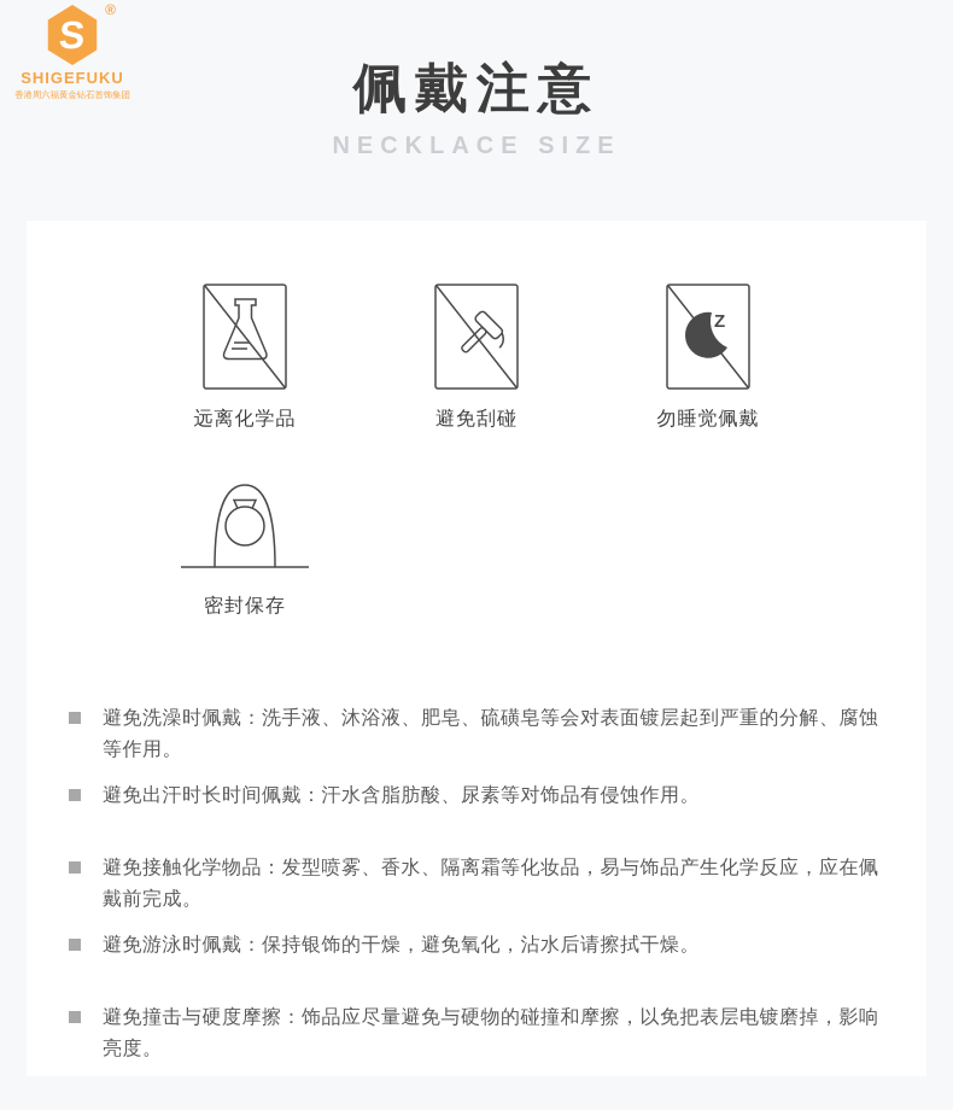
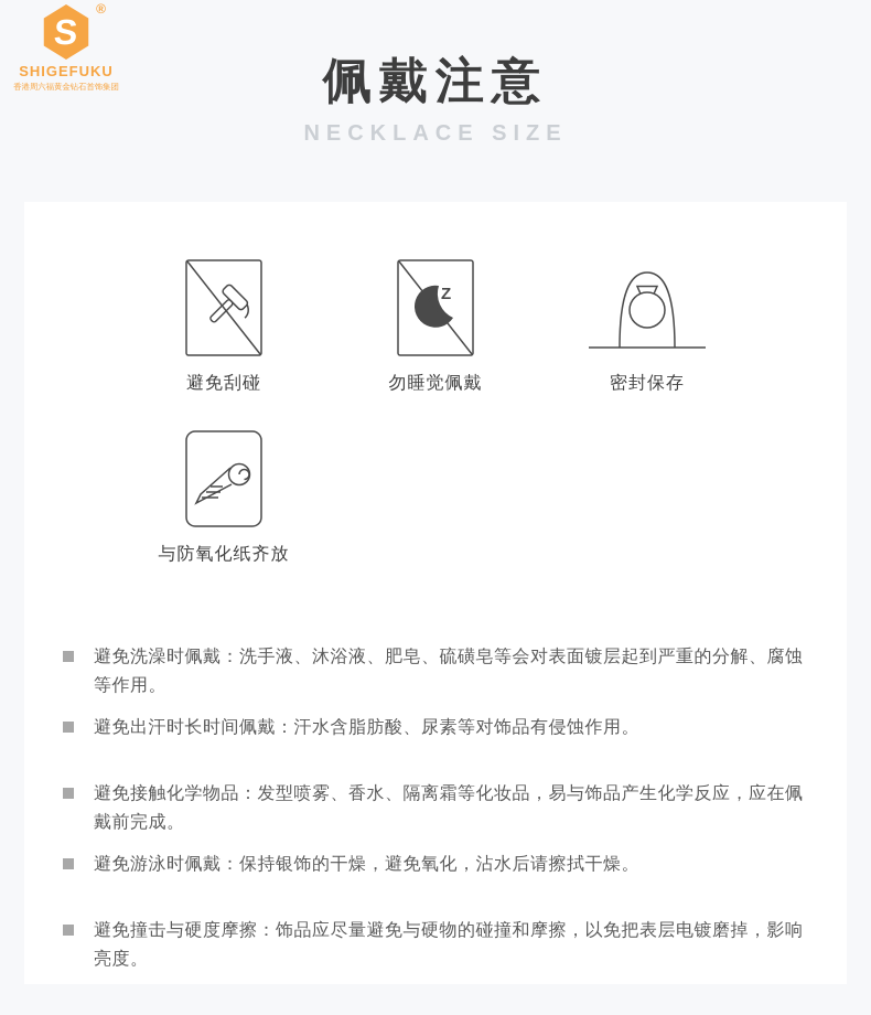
  ®
  SHIGEFUKU
  香港周六福黄金钻石首饰集团
  佩戴注意
  NECKLACE SIZE
- 远离化学品
  避免刮碰
  Z
  勿睡觉佩戴
  密封保存
+ 与防氧化纸齐放
  避免洗澡时佩戴：洗手液、沐浴液、肥皂、硫磺皂等会对表面镀层起到严重的分解、腐蚀等作用。
  避免出汗时长时间佩戴：汗水含脂肪酸、尿素等对饰品有侵蚀作用。
  避免接触化学物品：发型喷雾、香水、隔离霜等化妆品，易与饰品产生化学反应，应在佩戴前完成。
  避免游泳时佩戴：保持银饰的干燥，避免氧化，沾水后请擦拭干燥。
  避免撞击与硬度摩擦：饰品应尽量避免与硬物的碰撞和摩擦，以免把表层电镀磨掉，影响亮度。
